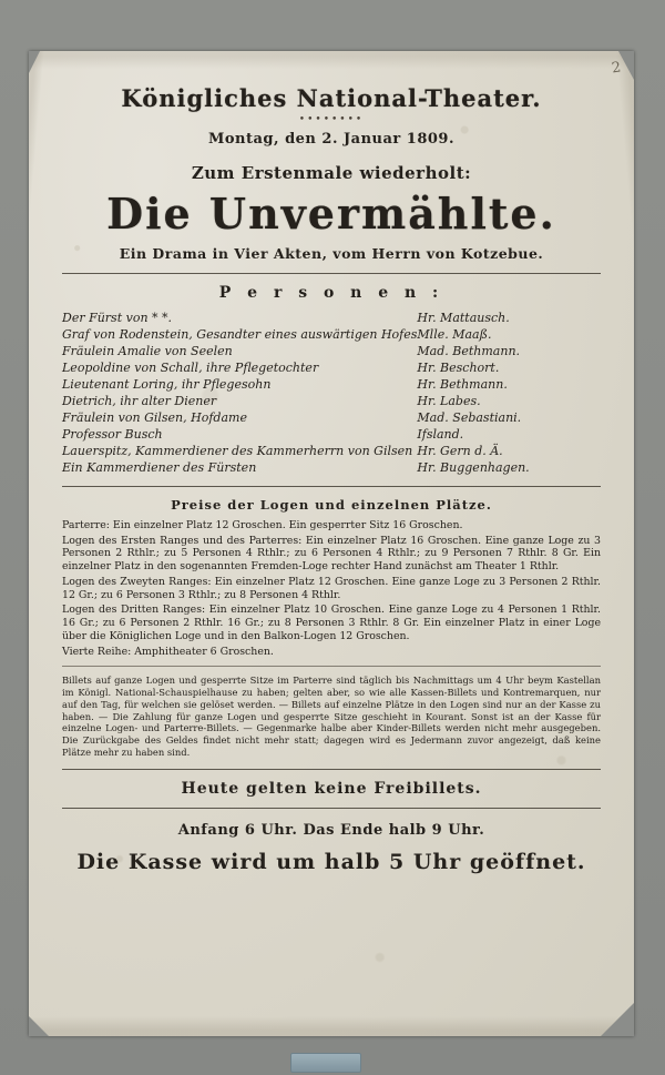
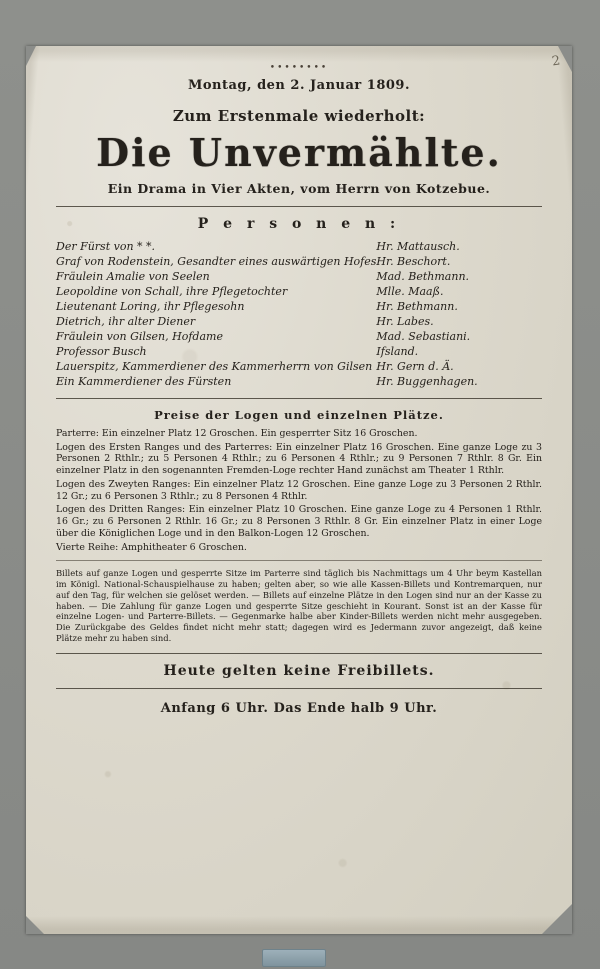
- Königliches National-Theater.
  ••••••••
  Montag, den 2. Januar 1809.
  Zum Erstenmale wiederholt:
  Die Unvermählte.
  Ein Drama in Vier Akten, vom Herrn von Kotzebue.
  P e r s o n e n :
  Der Fürst von * *.	Hr. Mattausch.
- Graf von Rodenstein, Gesandter eines auswärtigen Hofes	Mlle. Maaß.
+ Graf von Rodenstein, Gesandter eines auswärtigen Hofes	Hr. Beschort.
  Fräulein Amalie von Seelen	Mad. Bethmann.
- Leopoldine von Schall, ihre Pflegetochter	Hr. Beschort.
+ Leopoldine von Schall, ihre Pflegetochter	Mlle. Maaß.
  Lieutenant Loring, ihr Pflegesohn	Hr. Bethmann.
  Dietrich, ihr alter Diener	Hr. Labes.
  Fräulein von Gilsen, Hofdame	Mad. Sebastiani.
  Professor Busch	Ifsland.
  Lauerspitz, Kammerdiener des Kammerherrn von Gilsen	Hr. Gern d. Ä.
  Ein Kammerdiener des Fürsten	Hr. Buggenhagen.
  Preise der Logen und einzelnen Plätze.
  Parterre: Ein einzelner Platz 12 Groschen. Ein gesperrter Sitz 16 Groschen.
  Logen des Ersten Ranges und des Parterres: Ein einzelner Platz 16 Groschen. Eine ganze Loge zu 3 Personen 2 Rthlr.; zu 5 Personen 4 Rthlr.; zu 6 Personen 4 Rthlr.; zu 9 Personen 7 Rthlr. 8 Gr. Ein einzelner Platz in den sogenannten Fremden-Loge rechter Hand zunächst am Theater 1 Rthlr.
  Logen des Zweyten Ranges: Ein einzelner Platz 12 Groschen. Eine ganze Loge zu 3 Personen 2 Rthlr. 12 Gr.; zu 6 Personen 3 Rthlr.; zu 8 Personen 4 Rthlr.
  Logen des Dritten Ranges: Ein einzelner Platz 10 Groschen. Eine ganze Loge zu 4 Personen 1 Rthlr. 16 Gr.; zu 6 Personen 2 Rthlr. 16 Gr.; zu 8 Personen 3 Rthlr. 8 Gr. Ein einzelner Platz in einer Loge über die Königlichen Loge und in den Balkon-Logen 12 Groschen.
  Vierte Reihe: Amphitheater 6 Groschen.
  Billets auf ganze Logen und gesperrte Sitze im Parterre sind täglich bis Nachmittags um 4 Uhr beym Kastellan im Königl. National-Schauspielhause zu haben; gelten aber, so wie alle Kassen-Billets und Kontremarquen, nur auf den Tag, für welchen sie gelöset werden. — Billets auf einzelne Plätze in den Logen sind nur an der Kasse zu haben. — Die Zahlung für ganze Logen und gesperrte Sitze geschieht in Kourant. Sonst ist an der Kasse für einzelne Logen- und Parterre-Billets. — Gegenmarke halbe aber Kinder-Billets werden nicht mehr ausgegeben. Die Zurückgabe des Geldes findet nicht mehr statt; dagegen wird es Jedermann zuvor angezeigt, daß keine Plätze mehr zu haben sind.
  Heute gelten keine Freibillets.
  Anfang 6 Uhr. Das Ende halb 9 Uhr.
- Die Kasse wird um halb 5 Uhr geöffnet.
